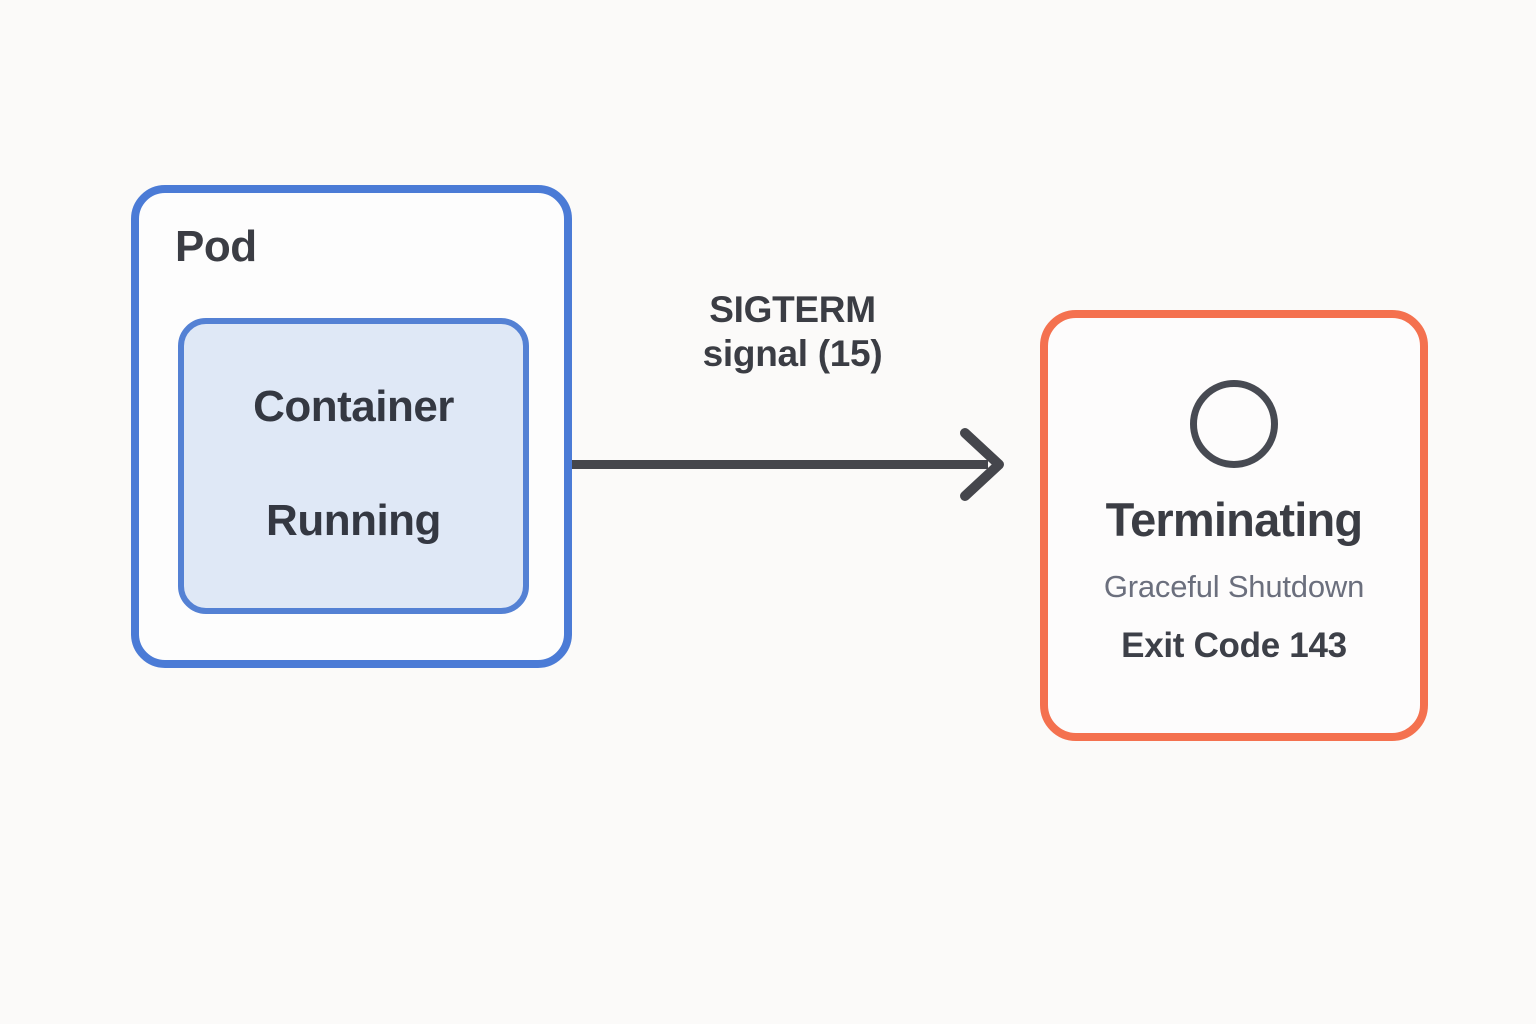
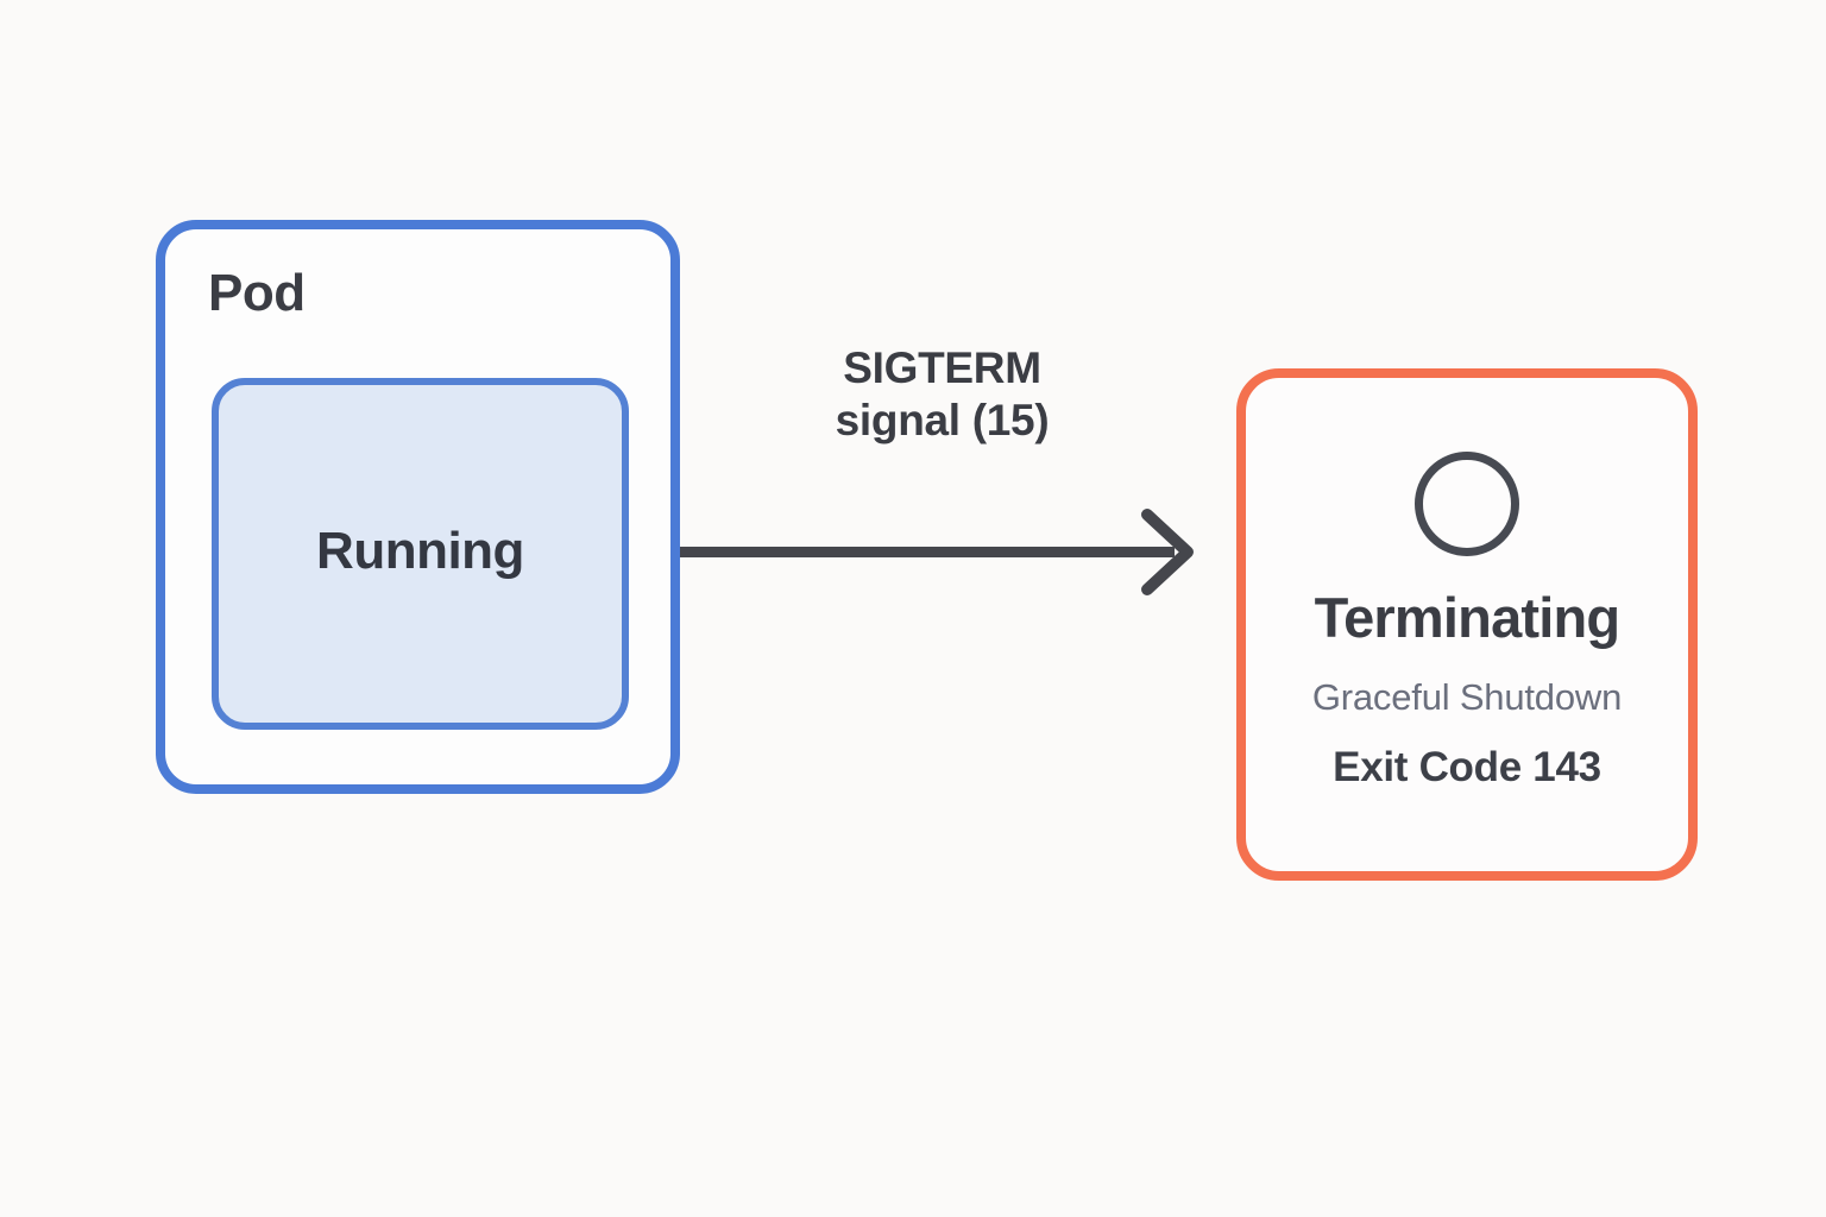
  Pod
- Container
  Running
  SIGTERM
  signal (15)
  Terminating
  Graceful Shutdown
  Exit Code 143
